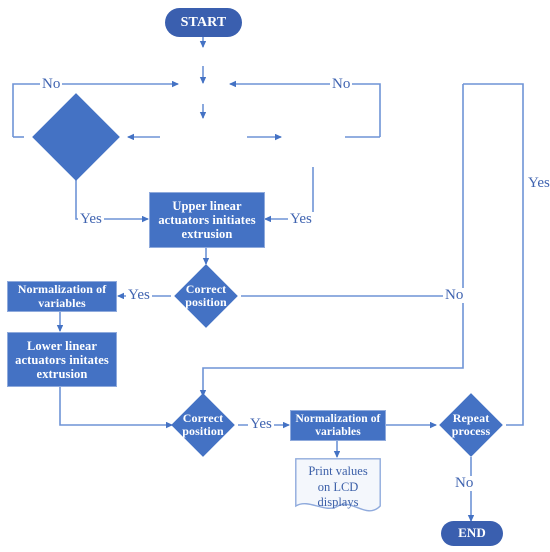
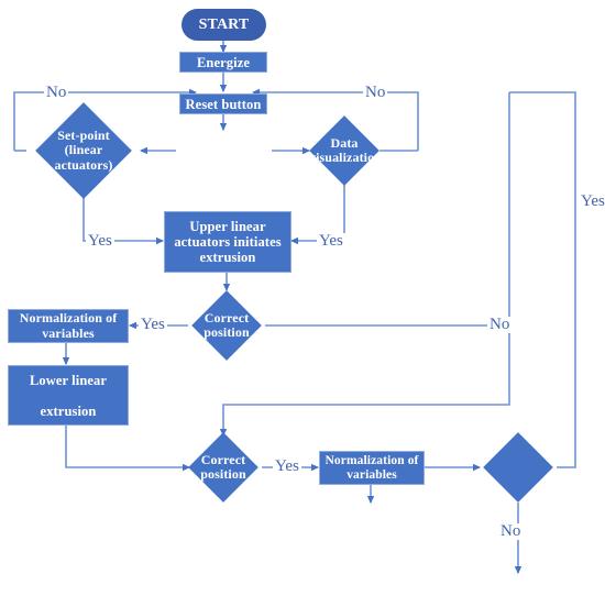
  START
+ Energize
+ Reset button
+ Set-point
+ (linear
+ actuators)
+ Data
+ visualization
  Upper linear
  actuators initiates
  extrusion
  Correct
  position
  Normalization of
  variables
  Lower linear
- actuators initates
  extrusion
  Correct
  position
  Normalization of
  variables
- Print values
- on LCD
- displays
- Repeat
- process
- END
  No
  No
  Yes
  Yes
  Yes
  No
  Yes
  Yes
  No
